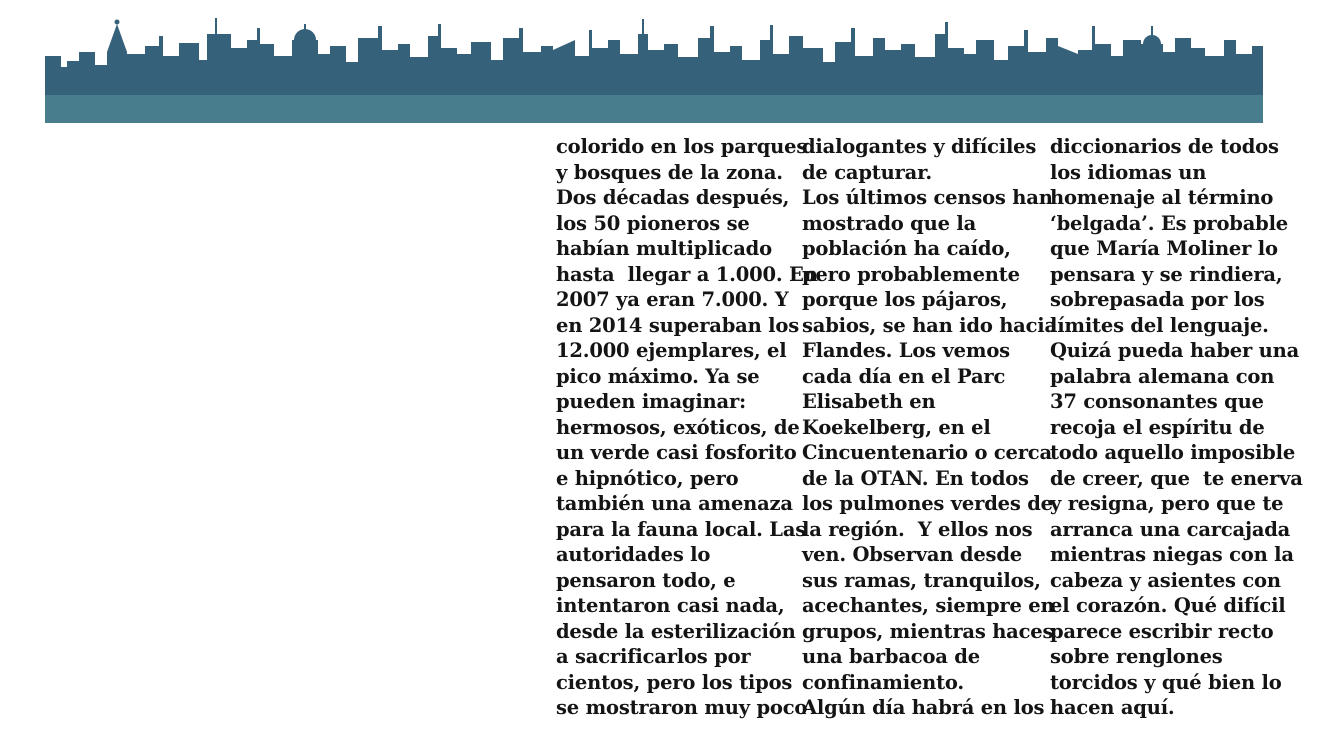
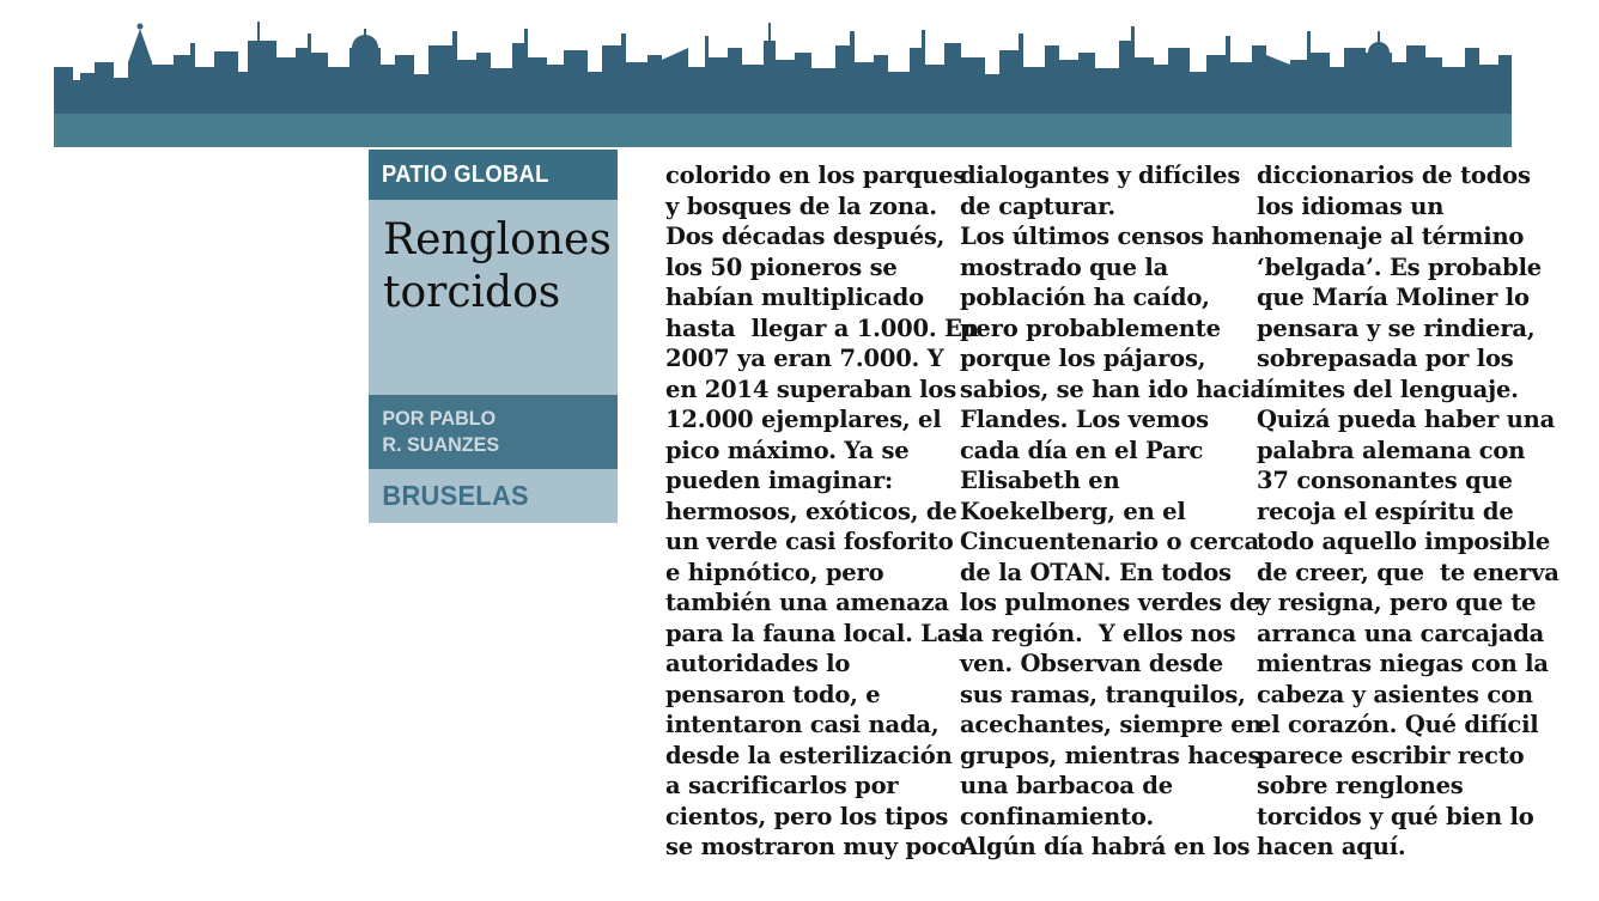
+ PATIO GLOBAL
+ Renglones
+ torcidos
+ POR PABLO
+ R. SUANZES
+ BRUSELAS
  colorido en los parque
  y bosques de la zona.
  Dos décadas después,
  los 50 pioneros se
  habían multiplicado
  hasta llegar a 1.000. E
  2007 ya eran 7.000. Y
  en 2014 superaban los
  12.000 ejemplares, el
  pico máximo. Ya se
  pueden imaginar:
  hermosos, exóticos, de
  un verde casi fosforito
  e hipnótico, pero
  también una amenaza
  para la fauna local. Las
  autoridades lo
  pensaron todo, e
  intentaron casi nada,
  desde la esterilización
  a sacrificarlos por
  cientos, pero los tipos
  se mostraron muy poco
  dialogantes y difíciles
  de capturar.
  Los últimos censos han
  mostrado que la
  población ha caído,
  pero probablemente
  porque los pájaros,
  sabios, se han ido haci
  Flandes. Los vemos
  cada día en el Parc
  Elisabeth en
  Koekelberg, en el
  Cincuentenario o cerca
  de la OTAN. En todos
  los pulmones verdes de
  la región. Y ellos nos
  ven. Observan desde
  sus ramas, tranquilos,
  acechantes, siempre en
  grupos, mientras haces
  una barbacoa de
  confinamiento.
  Algún día habrá en los
  diccionarios de todos
  los idiomas un
  homenaje al término
  ‘belgada’. Es probable
  que María Moliner lo
  pensara y se rindiera,
  sobrepasada por los
  límites del lenguaje.
  Quizá pueda haber una
  palabra alemana con
  37 consonantes que
  recoja el espíritu de
  todo aquello imposible
  de creer, que te enerva
  y resigna, pero que te
  arranca una carcajada
  mientras niegas con la
  cabeza y asientes con
  el corazón. Qué difícil
  parece escribir recto
  sobre renglones
  torcidos y qué bien lo
  hacen aquí.
